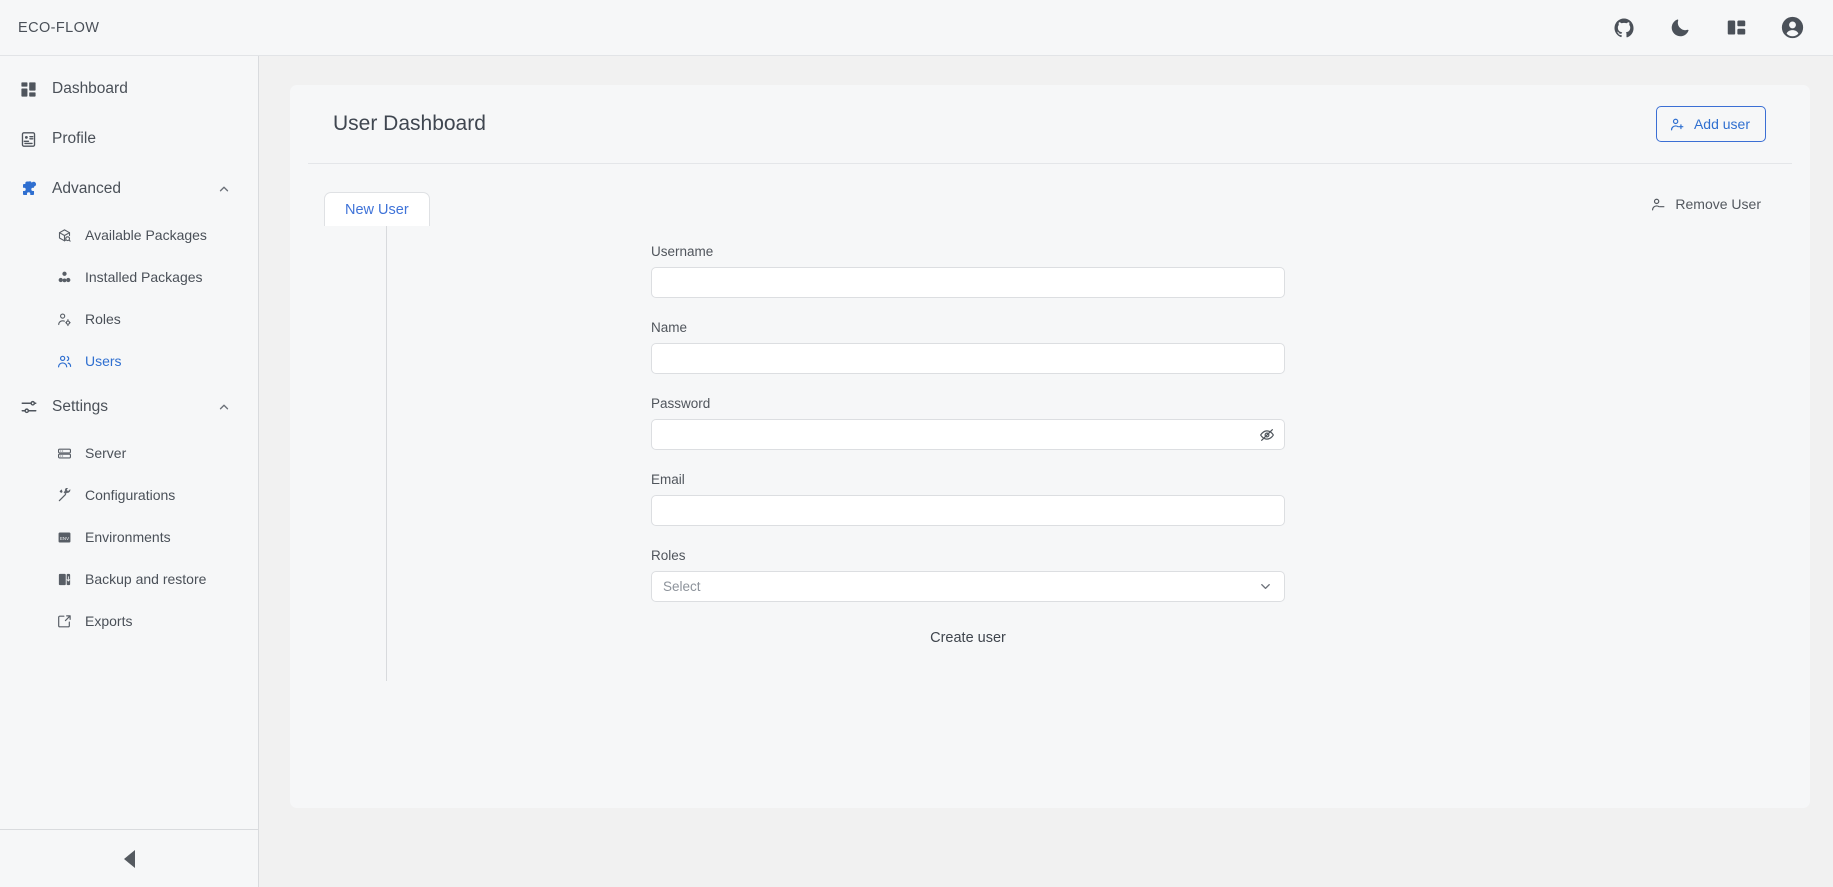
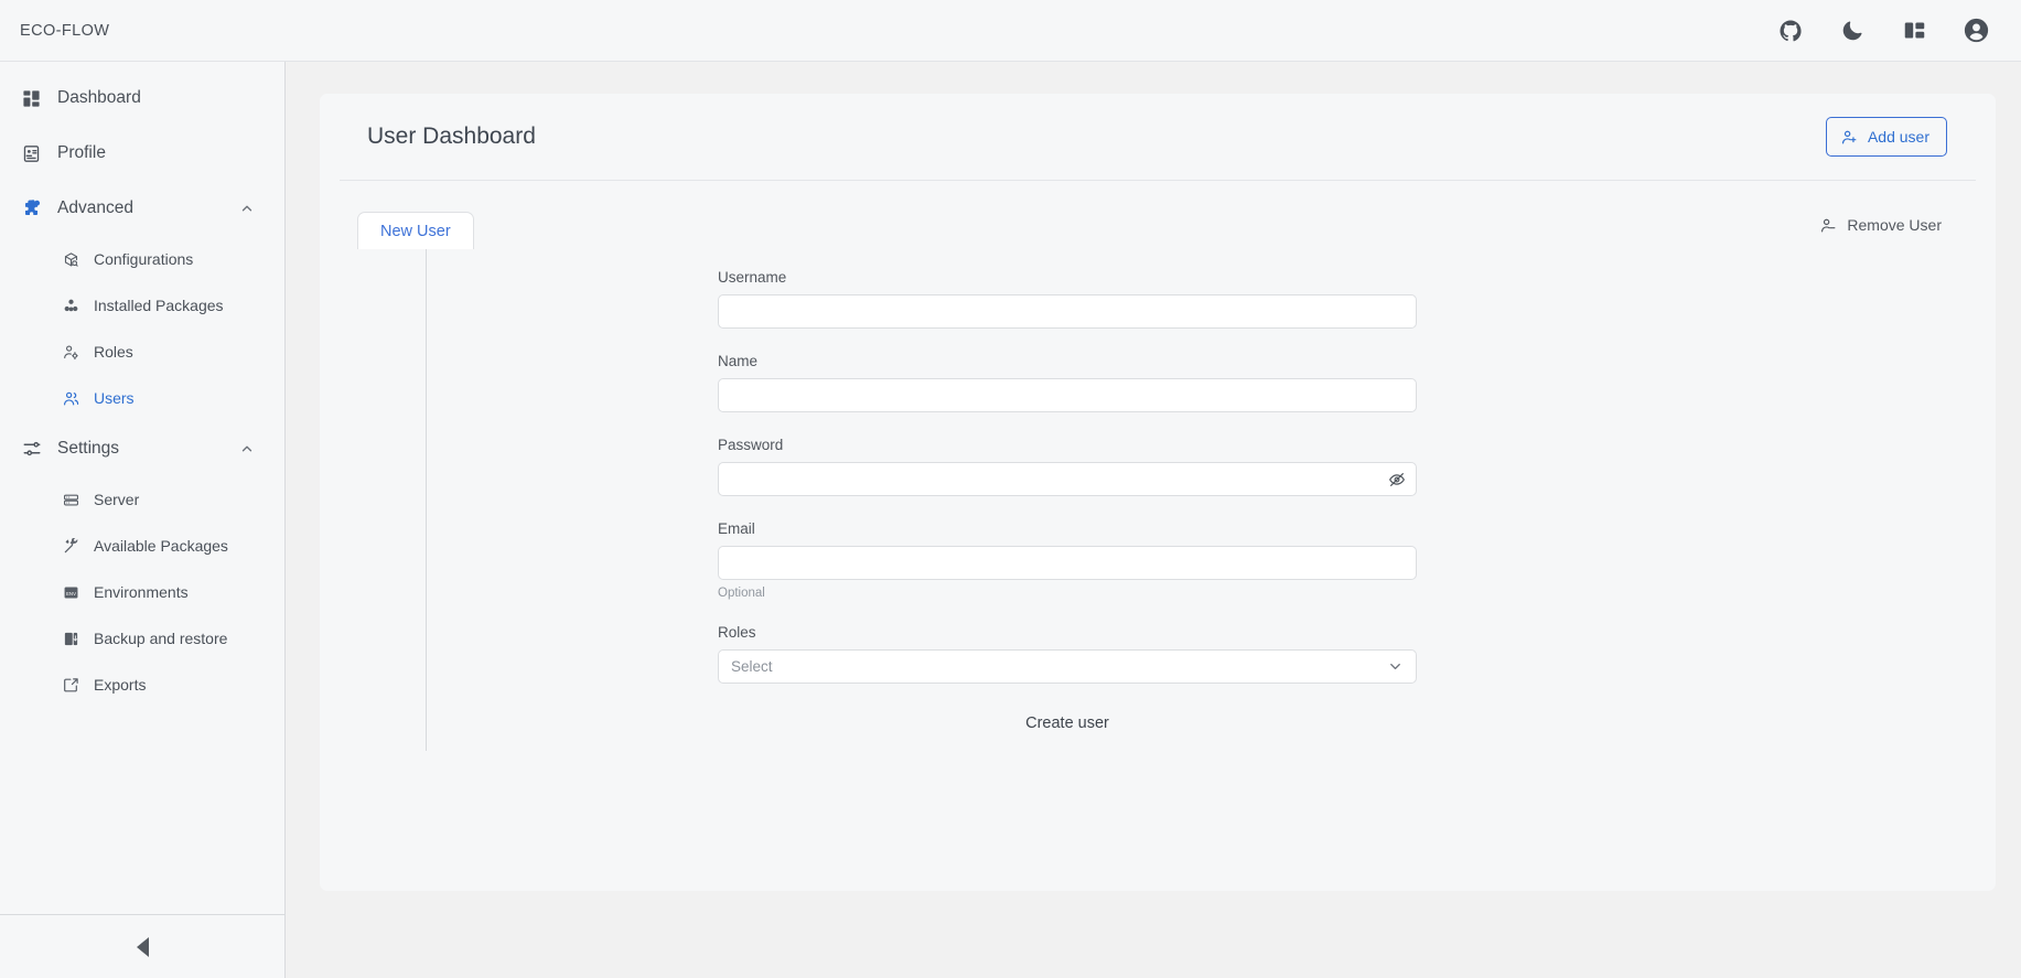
  ECO-FLOW
  Dashboard
  Profile
  Advanced
- Available Packages
+ Configurations
  Installed Packages
  Roles
  Users
  Settings
  Server
- Configurations
+ Available Packages
  Environments
  Backup and restore
  Exports
  User Dashboard
  Add user
  New User
  Remove User
  Username
  Name
  Password
  Email
+ Optional
  Roles
  Select
  Create user
